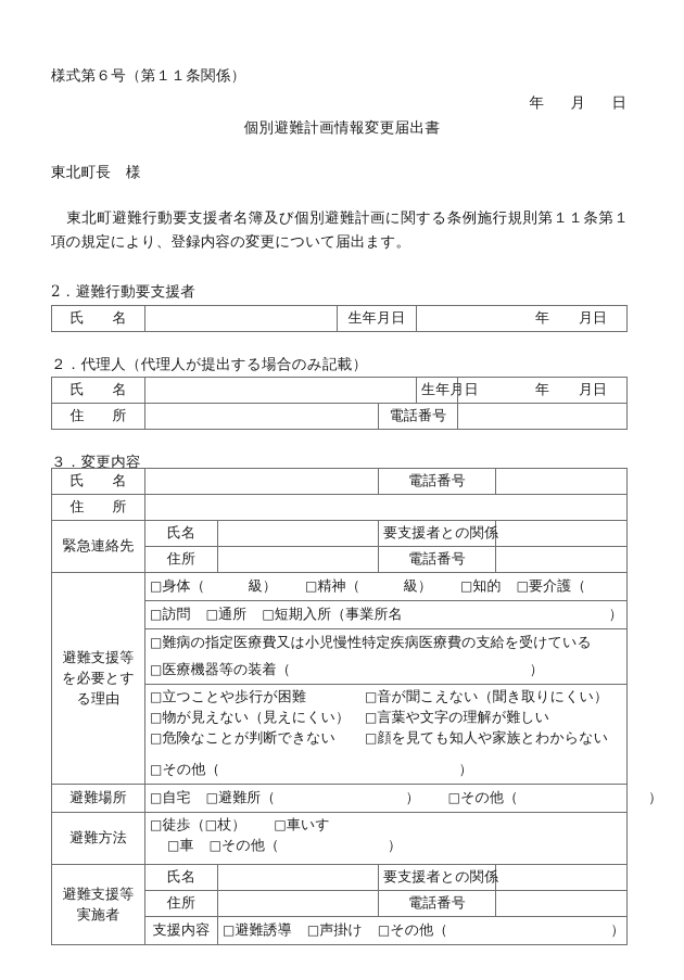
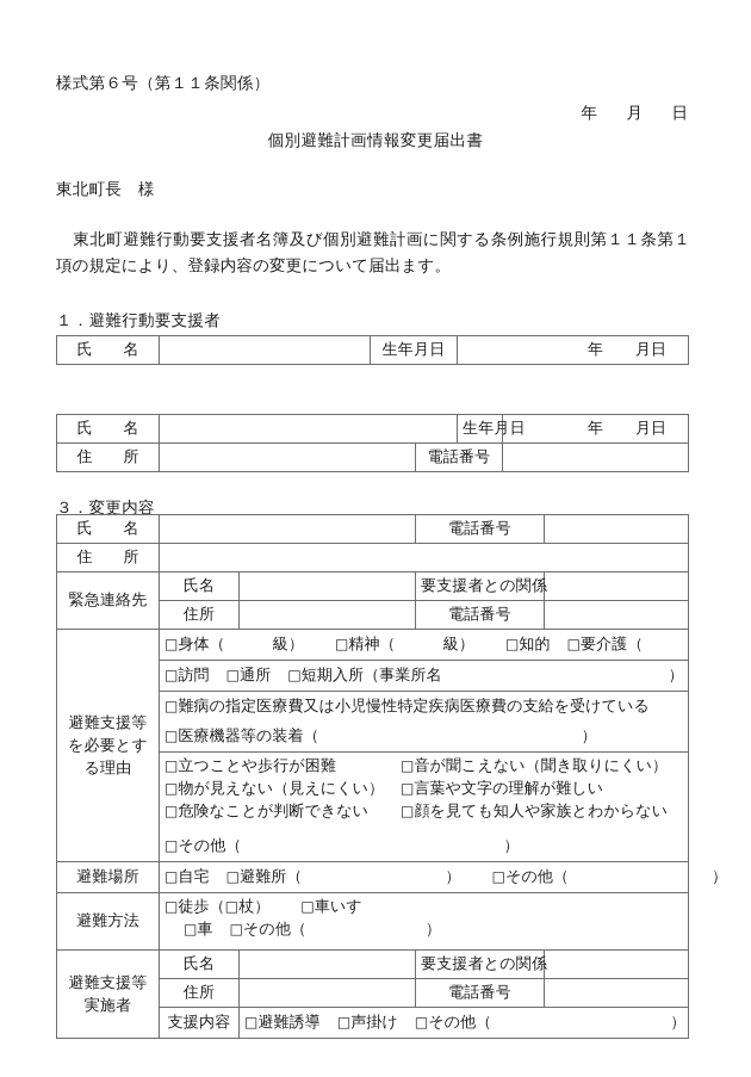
  様式第６号（第１１条関係）
  年 月 日
  個別避難計画情報変更届出書
  東北町長 様
  東北町避難行動要支援者名簿及び個別避難計画に関する条例施行規則第１１条第１項の規定により、登録内容の変更について届出ます。
- 2．避難行動要支援者
+ １．避難行動要支援者
  氏 名		生年月日	年 月日
- ２．代理人（代理人が提出する場合のみ記載）
  氏 名		生年月日	年 月日
  住 所		電話番号
  ３．変更内容
  氏 名		電話番号
  住 所
  緊急連絡先	氏名		要支援者との関係
  住所		電話番号
  避難支援等 を必要とす る理由	□身体（ 級） □精神（ 級） □知的 □要介護（
  □訪問 □通所 □短期入所（事業所名 ）
  □難病の指定医療費又は小児慢性特定疾病医療費の支給を受けている
  □医療機器等の装着（ ）
  □立つことや歩行が困難 □音が聞こえない（聞き取りにくい） □物が見えない（見えにくい） □言葉や文字の理解が難しい □危険なことが判断できない □顔を見ても知人や家族とわからない
  □その他（ ）
  避難場所	□自宅 □避難所（ ） □その他（ ）
  避難方法	□徒歩（□杖） □車いす □車 □その他（ ）
  避難支援等 実施者	氏名		要支援者との関係
  住所		電話番号
  支援内容	□避難誘導 □声掛け □その他（ ）
